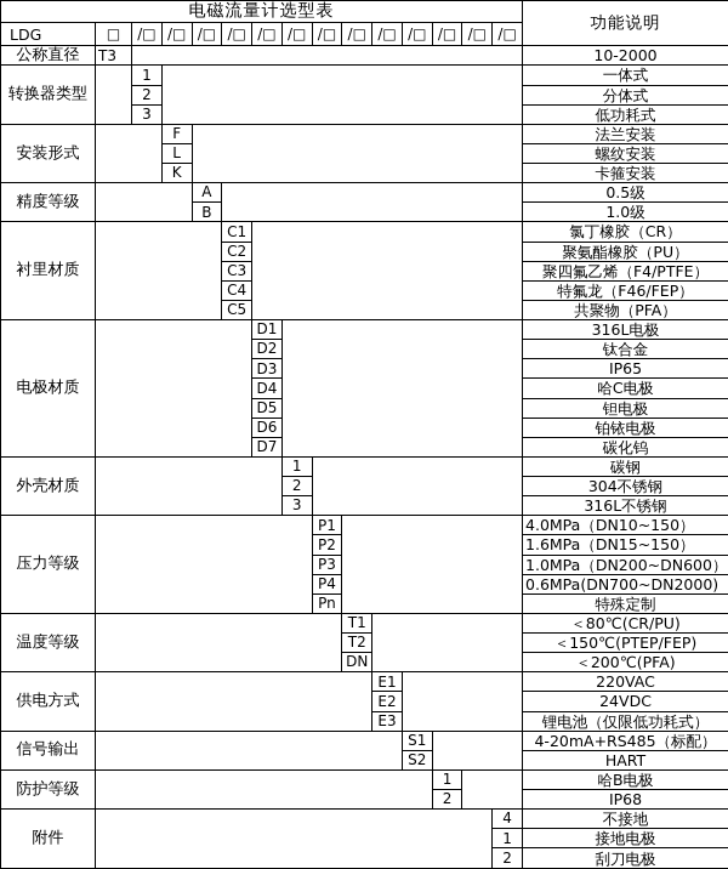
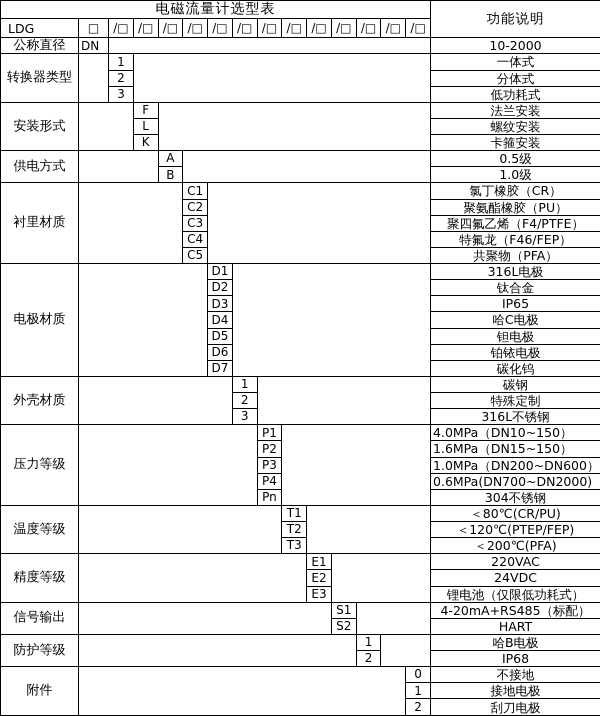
  电磁流量计选型表	功能说明
  LDG	□	/□	/□	/□	/□	/□	/□	/□	/□	/□	/□	/□	/□	/□
- 公称直径	T3		10-2000
+ 公称直径	DN		10-2000
  转换器类型		1		一体式
  2	分体式
  3	低功耗式
  安装形式		F		法兰安装
  L	螺纹安装
  K	卡箍安装
- 精度等级		A		0.5级
+ 供电方式		A		0.5级
  B	1.0级
  衬里材质		C1		氯丁橡胶（CR）
  C2	聚氨酯橡胶（PU）
  C3	聚四氟乙烯（F4/PTFE）
  C4	特氟龙（F46/FEP）
  C5	共聚物（PFA）
  电极材质		D1		316L电极
  D2	钛合金
  D3	IP65
  D4	哈C电极
  D5	钽电极
  D6	铂铱电极
  D7	碳化钨
  外壳材质		1		碳钢
- 2	304不锈钢
+ 2	特殊定制
  3	316L不锈钢
  压力等级		P1		4.0MPa（DN10~150）
  P2	1.6MPa（DN15~150）
  P3	1.0MPa（DN200~DN600）
  P4	0.6MPa(DN700~DN2000)
- Pn	特殊定制
+ Pn	304不锈钢
  温度等级		T1		＜80℃(CR/PU)
- T2	＜150℃(PTEP/FEP)
+ T2	＜120℃(PTEP/FEP)
- DN	＜200℃(PFA)
+ T3	＜200℃(PFA)
- 供电方式		E1		220VAC
+ 精度等级		E1		220VAC
  E2	24VDC
  E3	锂电池（仅限低功耗式）
  信号输出		S1		4-20mA+RS485（标配）
  S2	HART
  防护等级		1		哈B电极
  2	IP68
- 附件		4	不接地
+ 附件		0	不接地
  1	接地电极
  2	刮刀电极
